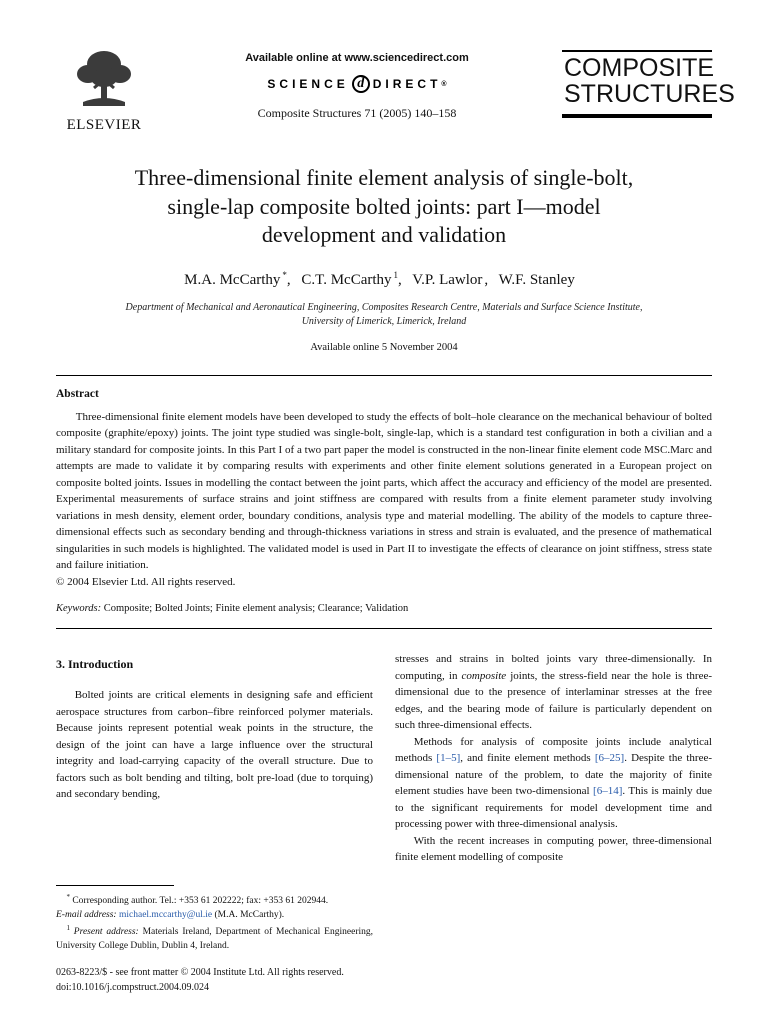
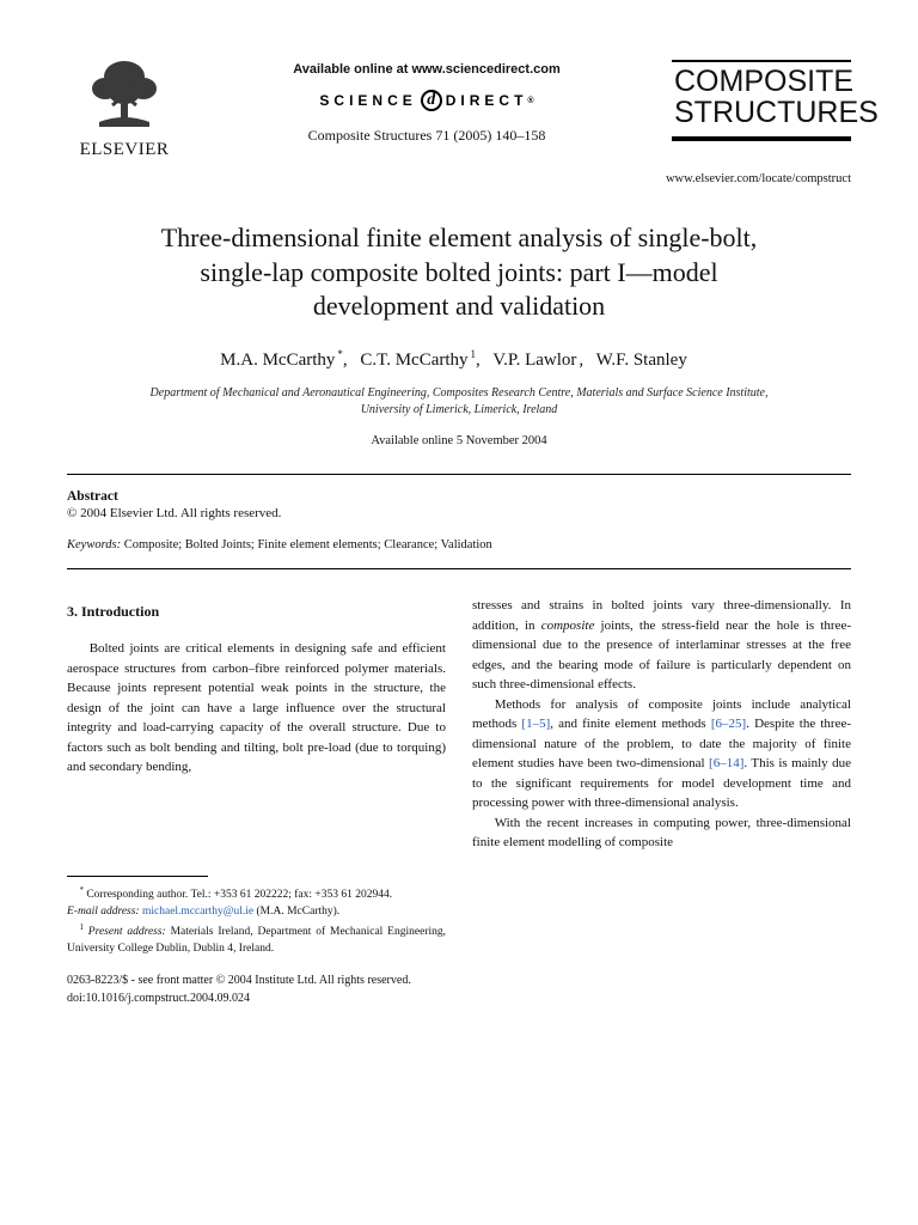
  ELSEVIER
  Available online at www.sciencedirect.com
  SCIENCE
  d
  DIRECT
  Composite Structures 71 (2005) 140–158
  COMPOSITE
  STRUCTURES
+ www.elsevier.com/locate/compstruct
  Three-dimensional finite element analysis of single-bolt,
  single-lap composite bolted joints: part I—model
  development and validation
  M.A. McCarthy *, C.T. McCarthy 1, V.P. Lawlor , W.F. Stanley
  Department of Mechanical and Aeronautical Engineering, Composites Research Centre, Materials and Surface Science Institute,
  University of Limerick, Limerick, Ireland
  Available online 5 November 2004
  Abstract
- Three-dimensional finite element models have been developed to study the effects of bolt–hole clearance on the mechanical behaviour of bolted composite (graphite/epoxy) joints. The joint type studied was single-bolt, single-lap, which is a standard test configuration in both a civilian and a military standard for composite joints. In this Part I of a two part paper the model is constructed in the non-linear finite element code MSC.Marc and attempts are made to validate it by comparing results with experiments and other finite element solutions generated in a European project on composite bolted joints. Issues in modelling the contact between the joint parts, which affect the accuracy and efficiency of the model are presented. Experimental measurements of surface strains and joint stiffness are compared with results from a finite element parameter study involving variations in mesh density, element order, boundary conditions, analysis type and material modelling. The ability of the models to capture three-dimensional effects such as secondary bending and through-thickness variations in stress and strain is evaluated, and the presence of mathematical singularities in such models is highlighted. The validated model is used in Part II to investigate the effects of clearance on joint stiffness, stress state and failure initiation.
  © 2004 Elsevier Ltd. All rights reserved.
- Keywords: Composite; Bolted Joints; Finite element analysis; Clearance; Validation
+ Keywords: Composite; Bolted Joints; Finite element elements; Clearance; Validation
  3. Introduction
  Bolted joints are critical elements in designing safe and efficient aerospace structures from carbon–fibre reinforced polymer materials. Because joints represent potential weak points in the structure, the design of the joint can have a large influence over the structural integrity and load-carrying capacity of the overall structure. Due to factors such as bolt bending and tilting, bolt pre-load (due to torquing) and secondary bending,
  * Corresponding author. Tel.: +353 61 202222; fax: +353 61 202944.
  E-mail address: michael.mccarthy@ul.ie (M.A. McCarthy).
  1 Present address: Materials Ireland, Department of Mechanical Engineering, University College Dublin, Dublin 4, Ireland.
  0263-8223/$ - see front matter © 2004 Institute Ltd. All rights reserved.
  doi:10.1016/j.compstruct.2004.09.024
- stresses and strains in bolted joints vary three-dimensionally. In computing, in composite joints, the stress-field near the hole is three-dimensional due to the presence of interlaminar stresses at the free edges, and the bearing mode of failure is particularly dependent on such three-dimensional effects.
+ stresses and strains in bolted joints vary three-dimensionally. In addition, in composite joints, the stress-field near the hole is three-dimensional due to the presence of interlaminar stresses at the free edges, and the bearing mode of failure is particularly dependent on such three-dimensional effects.
  Methods for analysis of composite joints include analytical methods [1–5], and finite element methods [6–25]. Despite the three-dimensional nature of the problem, to date the majority of finite element studies have been two-dimensional [6–14]. This is mainly due to the significant requirements for model development time and processing power with three-dimensional analysis.
  With the recent increases in computing power, three-dimensional finite element modelling of composite
